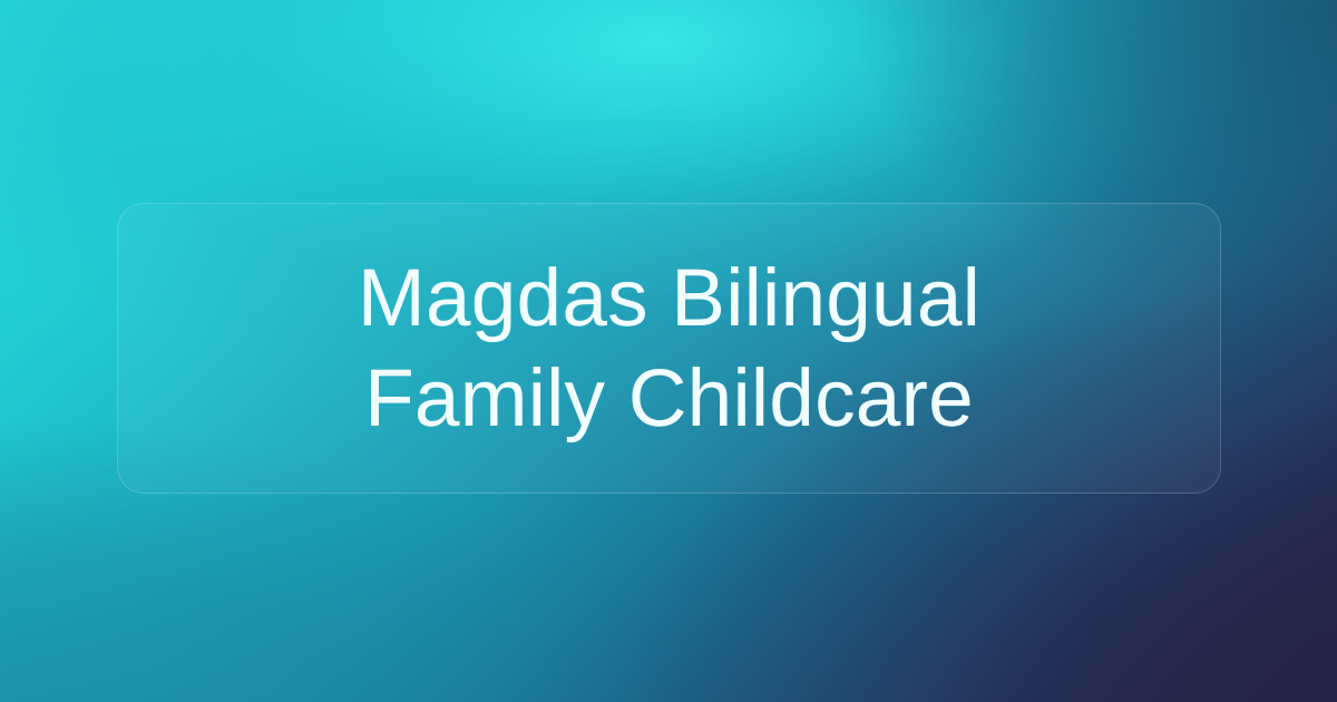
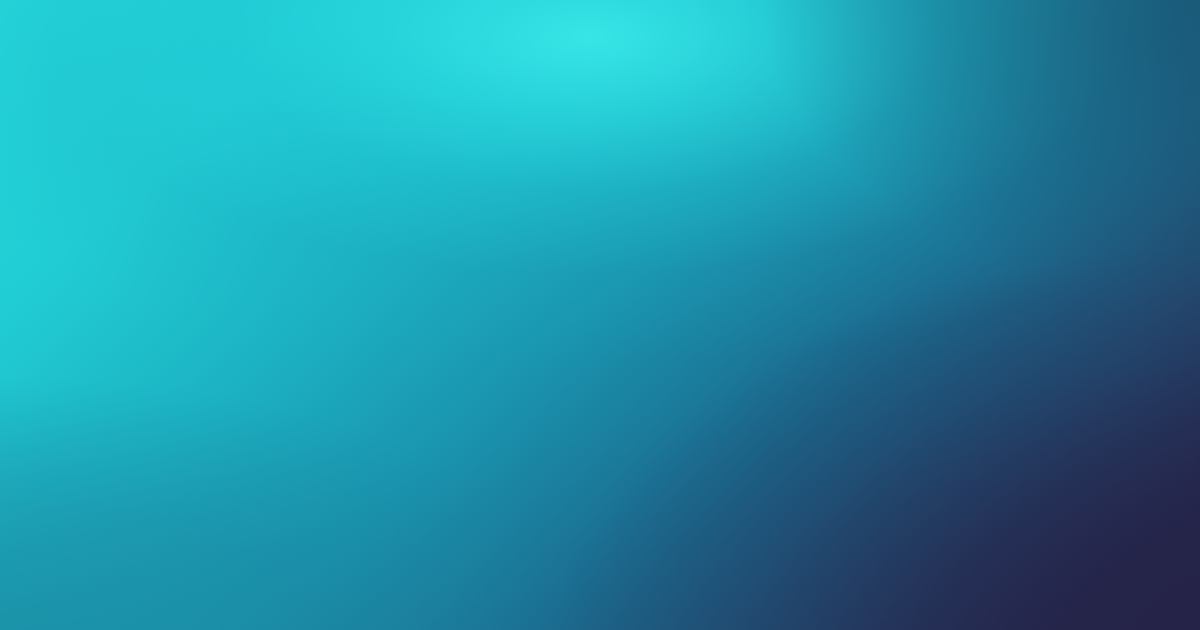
- Magdas Bilingual
- Family Childcare
